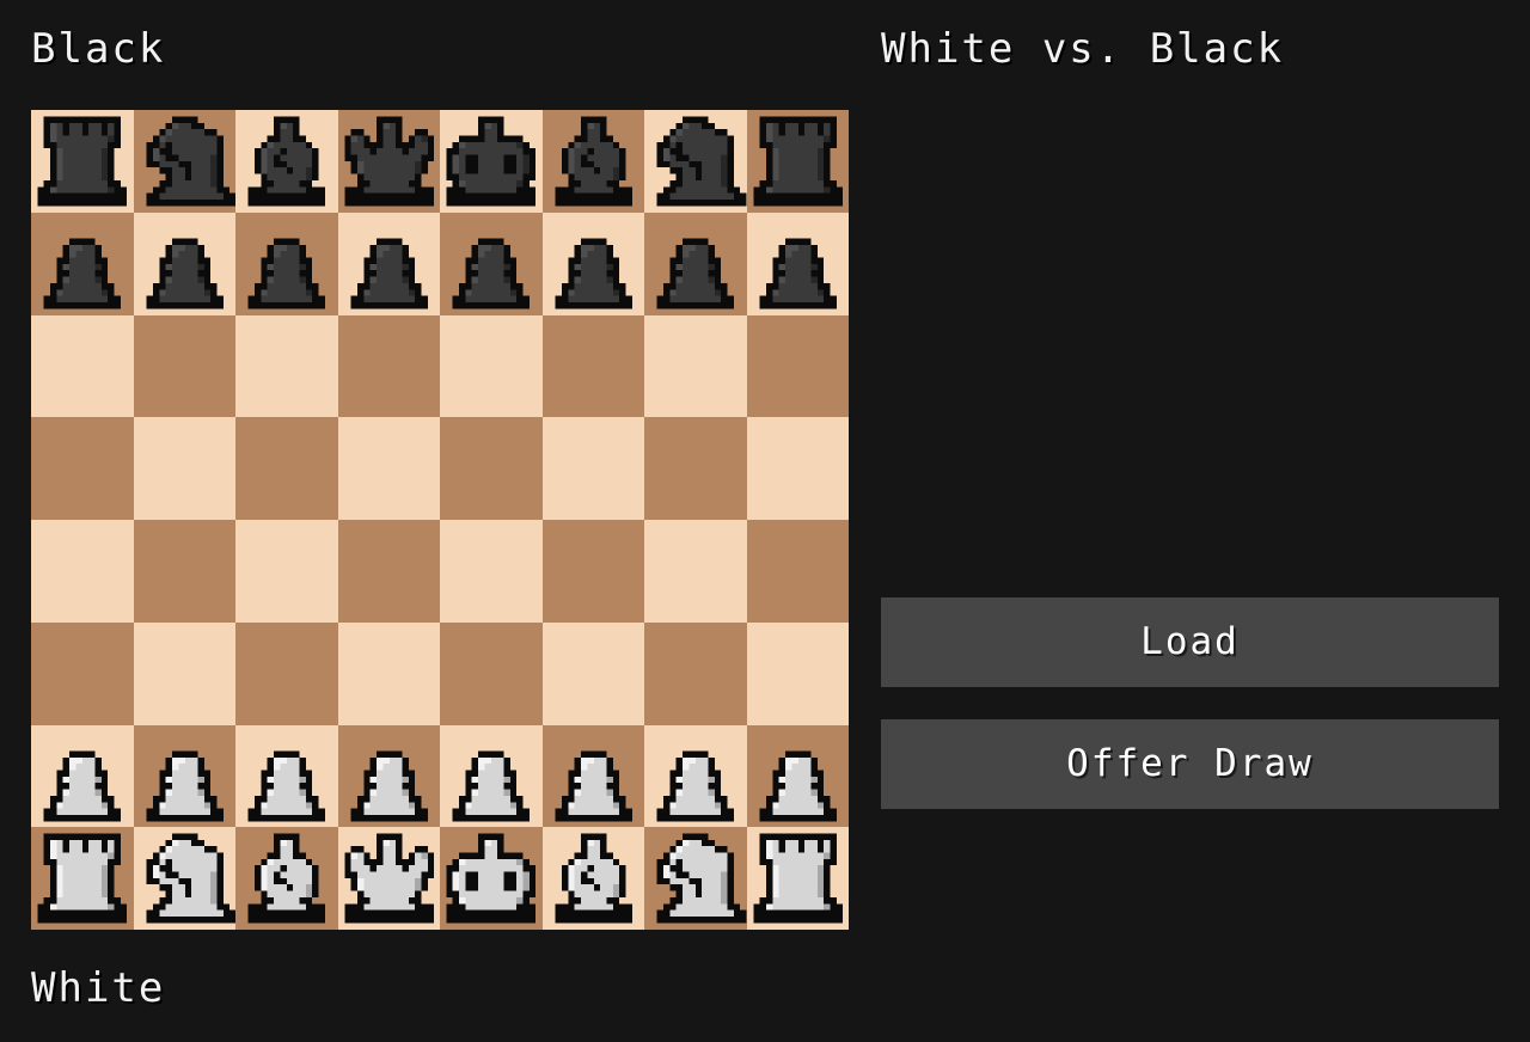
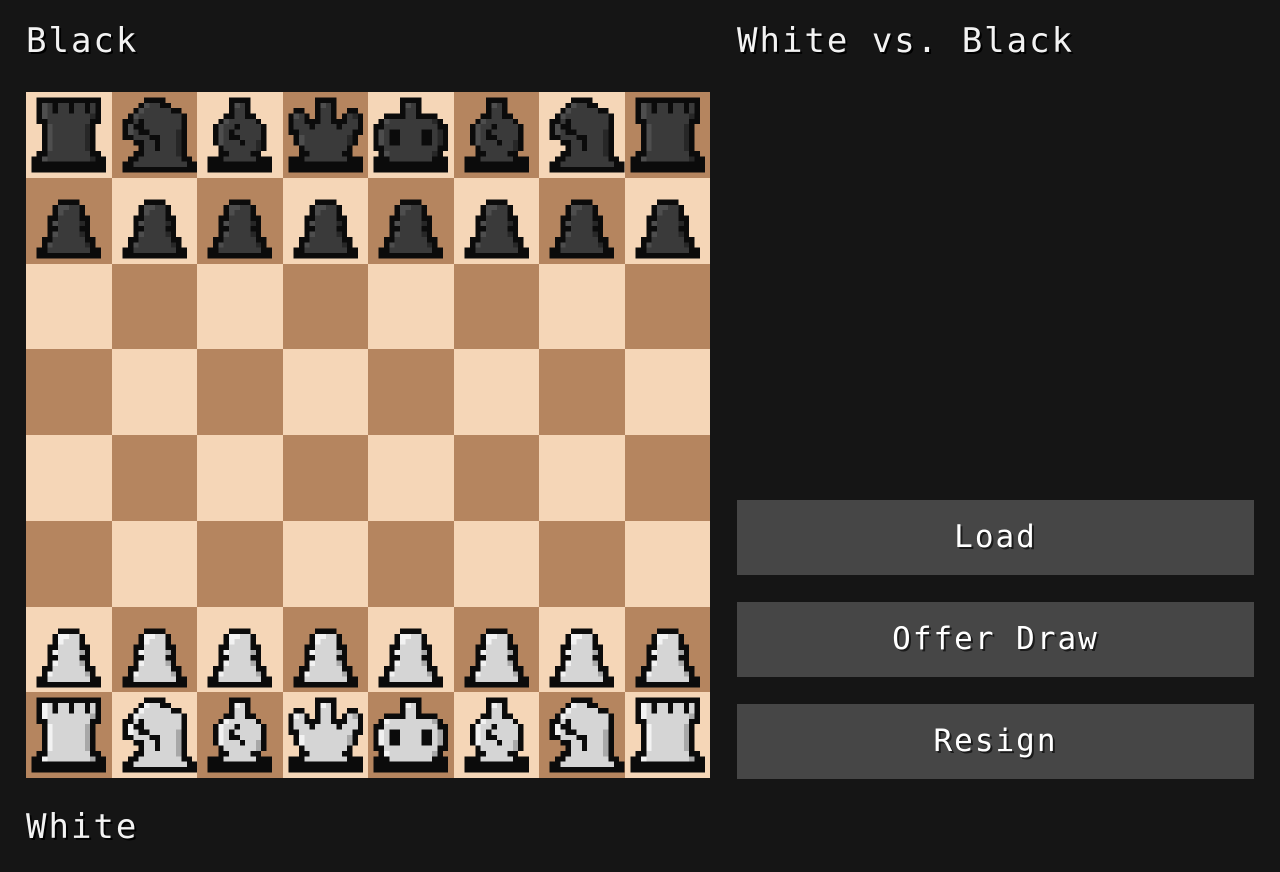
  Black
  White
  White vs. Black
  Load
  Offer Draw
+ Resign
